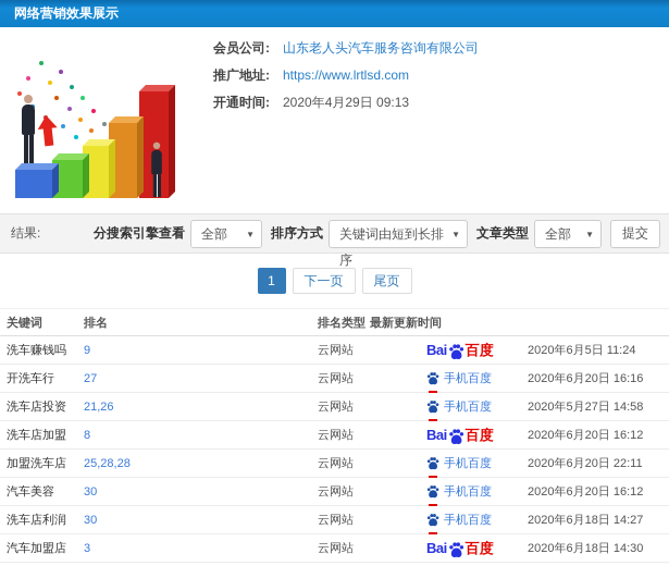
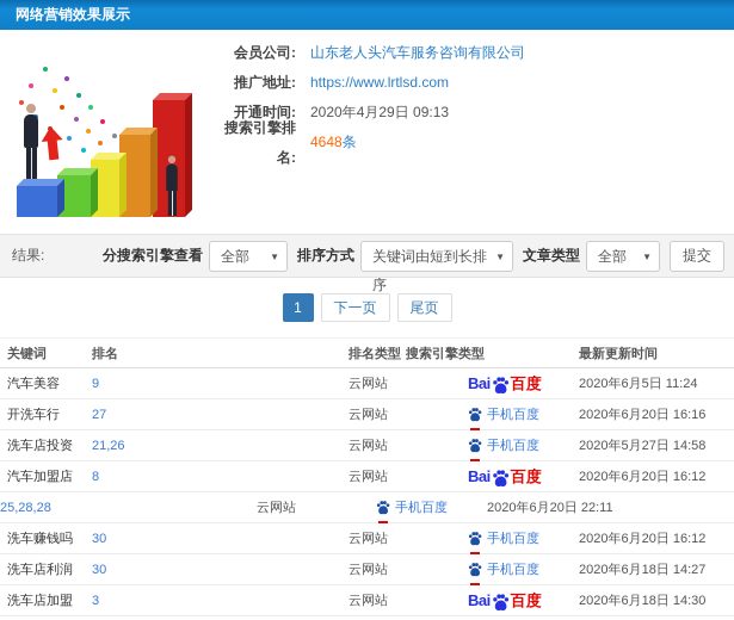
  网络营销效果展示
  会员公司:
  山东老人头汽车服务咨询有限公司
  推广地址:
  https://www.lrtlsd.com
  开通时间:
  2020年4月29日 09:13
+ 搜索引擎排名:
+ 4648
+ 条
  结果:
  分搜索引擎查看
  全部
  ▼
  排序方式
  关键词由短到长排序
  ▼
  文章类型
  全部
  ▼
  提交
  1
  下一页
  尾页
  关键词
  排名
  排名类型
+ 搜索引擎类型
  最新更新时间
- 洗车赚钱吗
+ 汽车美容
  9
  云网站
  Bai 百度
  2020年6月5日 11:24
  开洗车行
  27
  云网站
  手机百度
  2020年6月20日 16:16
  洗车店投资
  21,26
  云网站
  手机百度
  2020年5月27日 14:58
- 洗车店加盟
+ 汽车加盟店
  8
  云网站
  Bai 百度
  2020年6月20日 16:12
- 加盟洗车店
  25,28,28
  云网站
  手机百度
  2020年6月20日 22:11
- 汽车美容
+ 洗车赚钱吗
  30
  云网站
  手机百度
  2020年6月20日 16:12
  洗车店利润
  30
  云网站
  手机百度
  2020年6月18日 14:27
- 汽车加盟店
+ 洗车店加盟
  3
  云网站
  Bai 百度
  2020年6月18日 14:30
